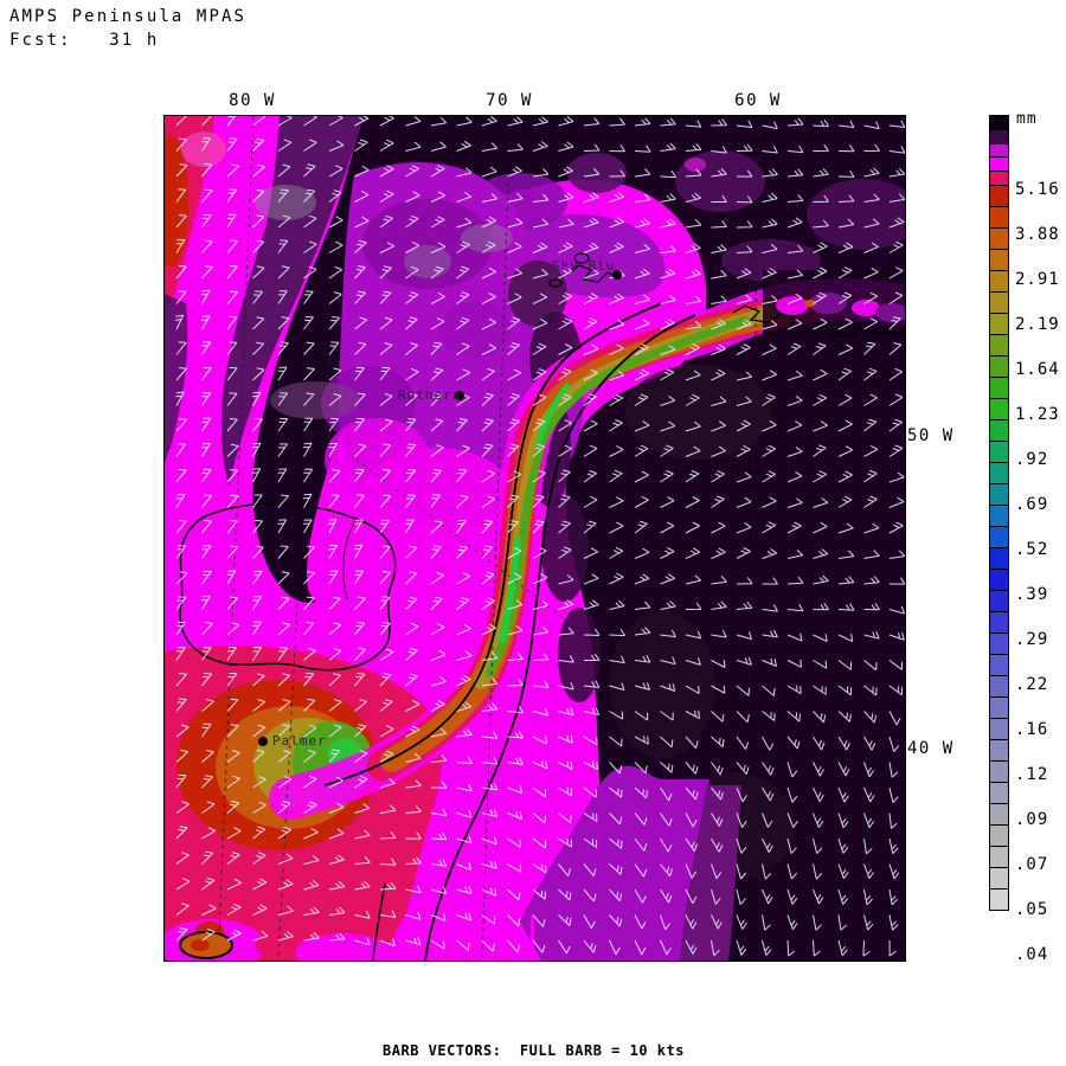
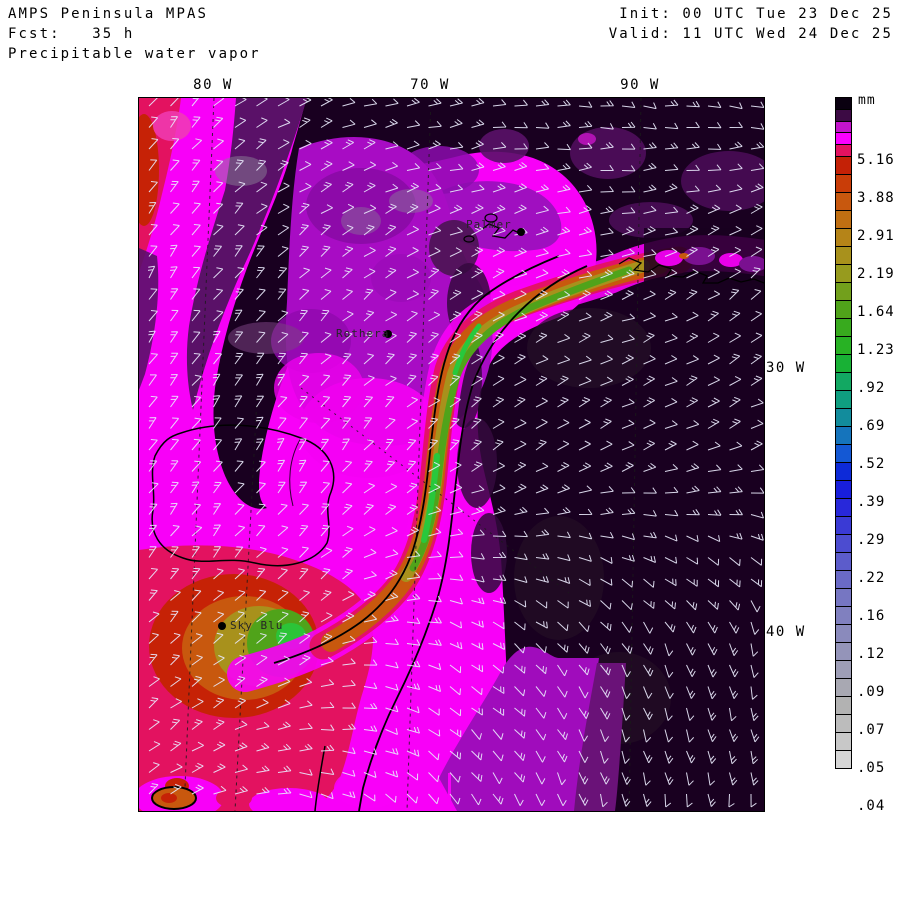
  AMPS Peninsula MPAS
- Fcst: 31 h
+ Fcst: 35 h
+ Precipitable water vapor
+ Init: 00 UTC Tue 23 Dec 25
+ Valid: 11 UTC Wed 24 Dec 25
  80 W
  70 W
- 60 W
+ 90 W
- 50 W
+ 30 W
  40 W
- Sky Blu
+ Palmer
  Rothera
- Palmer
+ Sky Blu
  5.16
  3.88
  2.91
  2.19
  1.64
  1.23
  .92
  .69
  .52
  .39
  .29
  .22
  .16
  .12
  .09
  .07
  .05
  .04
  mm
- BARB VECTORS: FULL BARB = 10 kts
